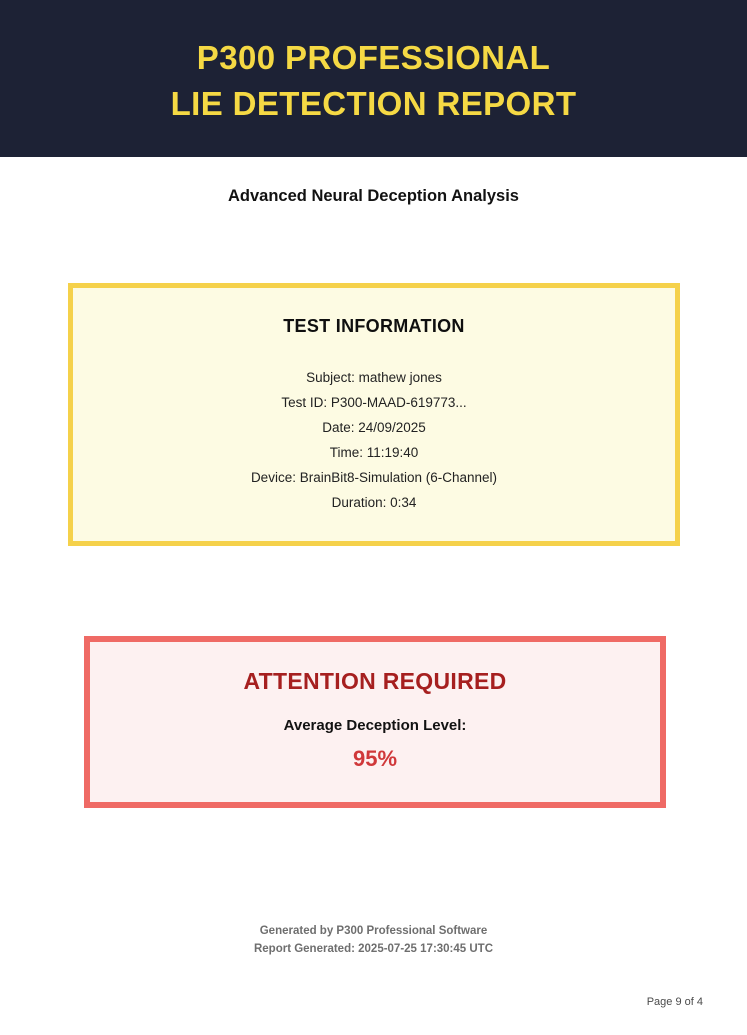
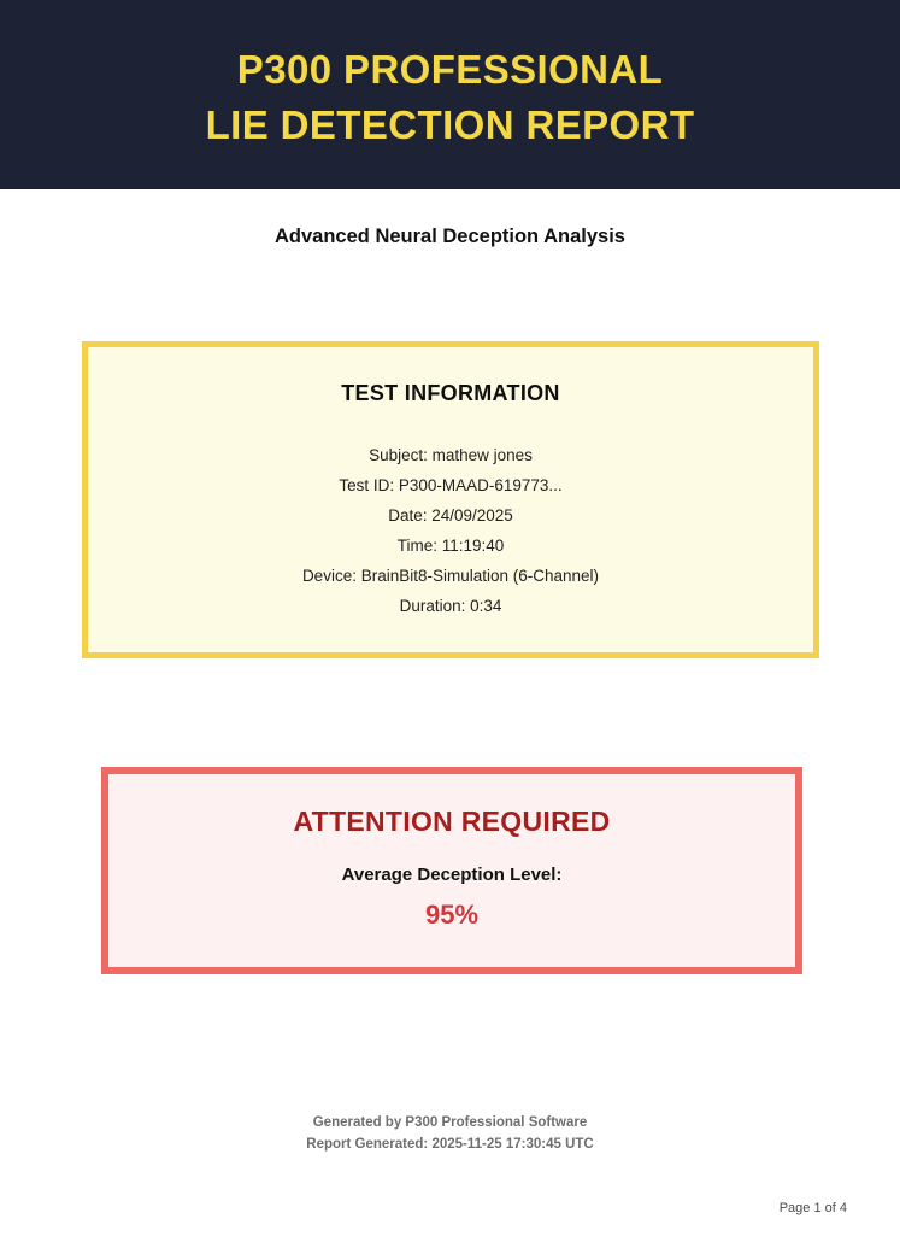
  P300 PROFESSIONAL
  LIE DETECTION REPORT
  Advanced Neural Deception Analysis
  TEST INFORMATION
  Subject: mathew jones
  Test ID: P300-MAAD-619773...
  Date: 24/09/2025
  Time: 11:19:40
  Device: BrainBit8-Simulation (6-Channel)
  Duration: 0:34
  ATTENTION REQUIRED
  Average Deception Level:
  95%
  Generated by P300 Professional Software
- Report Generated: 2025-07-25 17:30:45 UTC
+ Report Generated: 2025-11-25 17:30:45 UTC
- Page 9 of 4
+ Page 1 of 4
